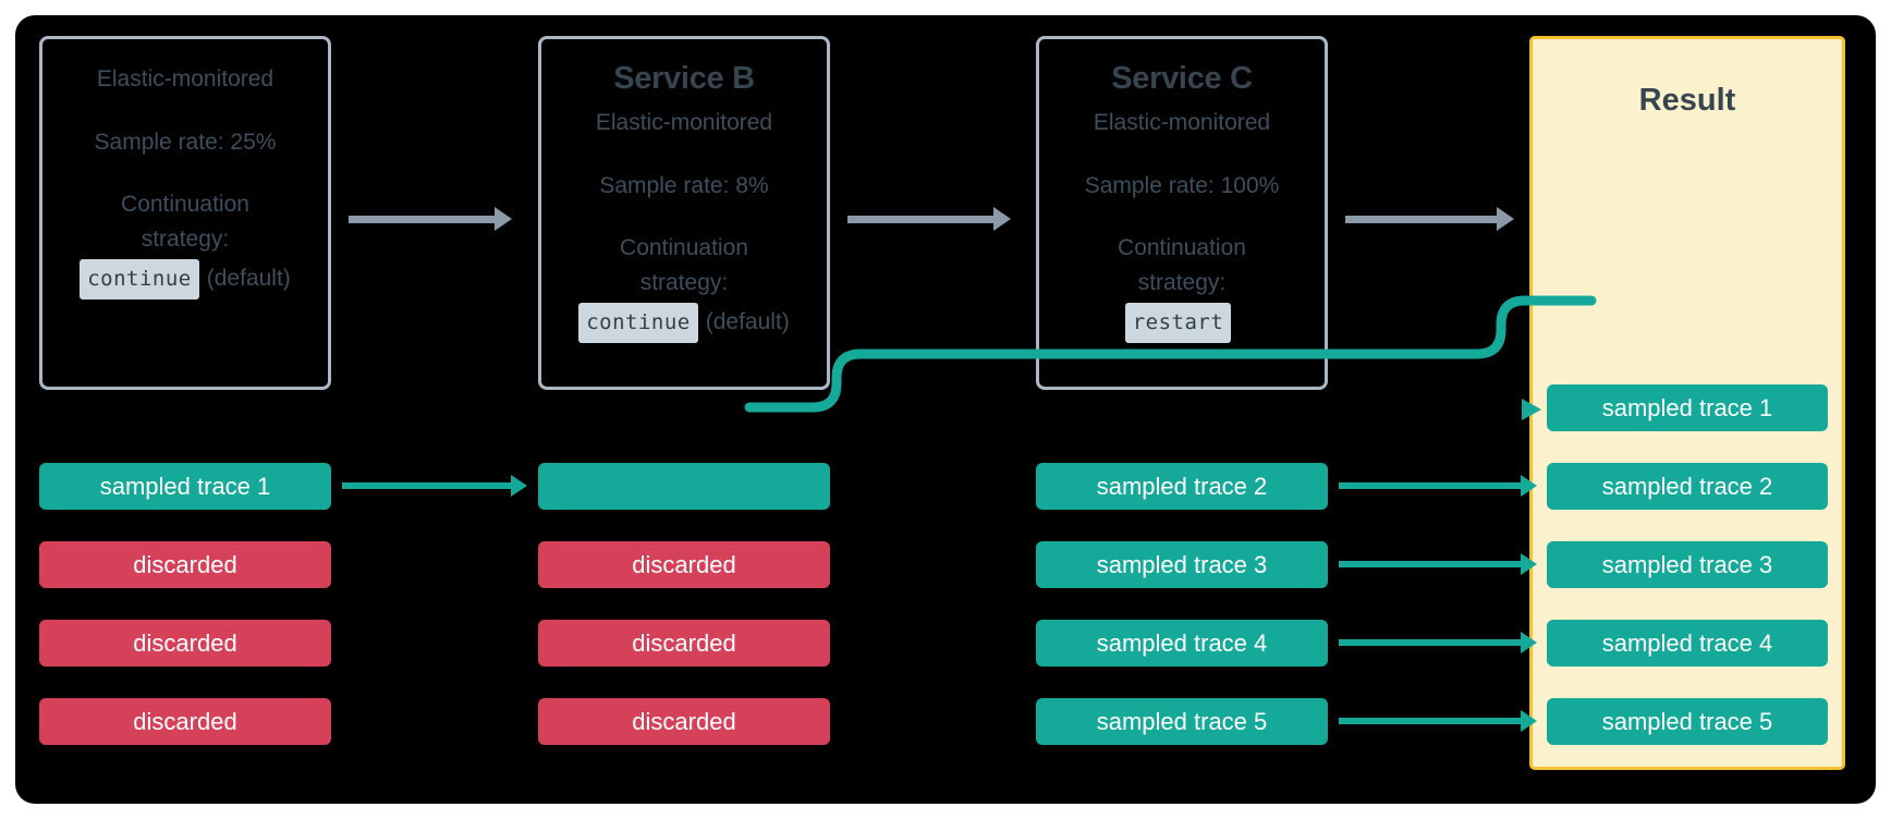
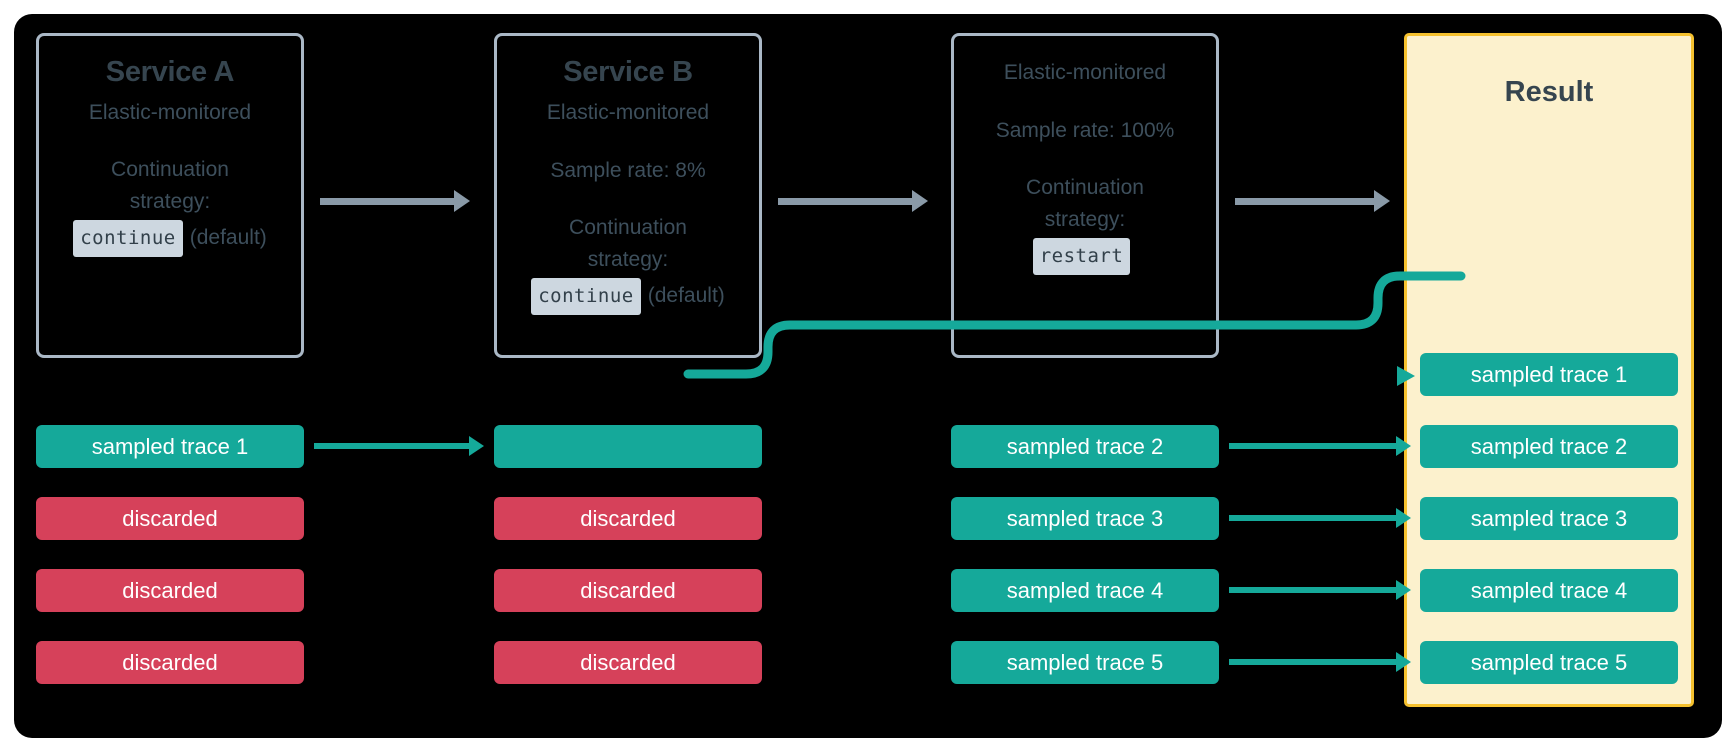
+ Service A
  Elastic-monitored
- Sample rate: 25%
  Continuation
  strategy:
  continue (default)
  Service B
  Elastic-monitored
  Sample rate: 8%
  Continuation
  strategy:
  continue (default)
- Service C
  Elastic-monitored
  Sample rate: 100%
  Continuation
  strategy:
  restart
  Result
  sampled trace 1
  discarded
  discarded
  discarded
  discarded
  discarded
  discarded
  sampled trace 2
  sampled trace 3
  sampled trace 4
  sampled trace 5
  sampled trace 1
  sampled trace 2
  sampled trace 3
  sampled trace 4
  sampled trace 5
